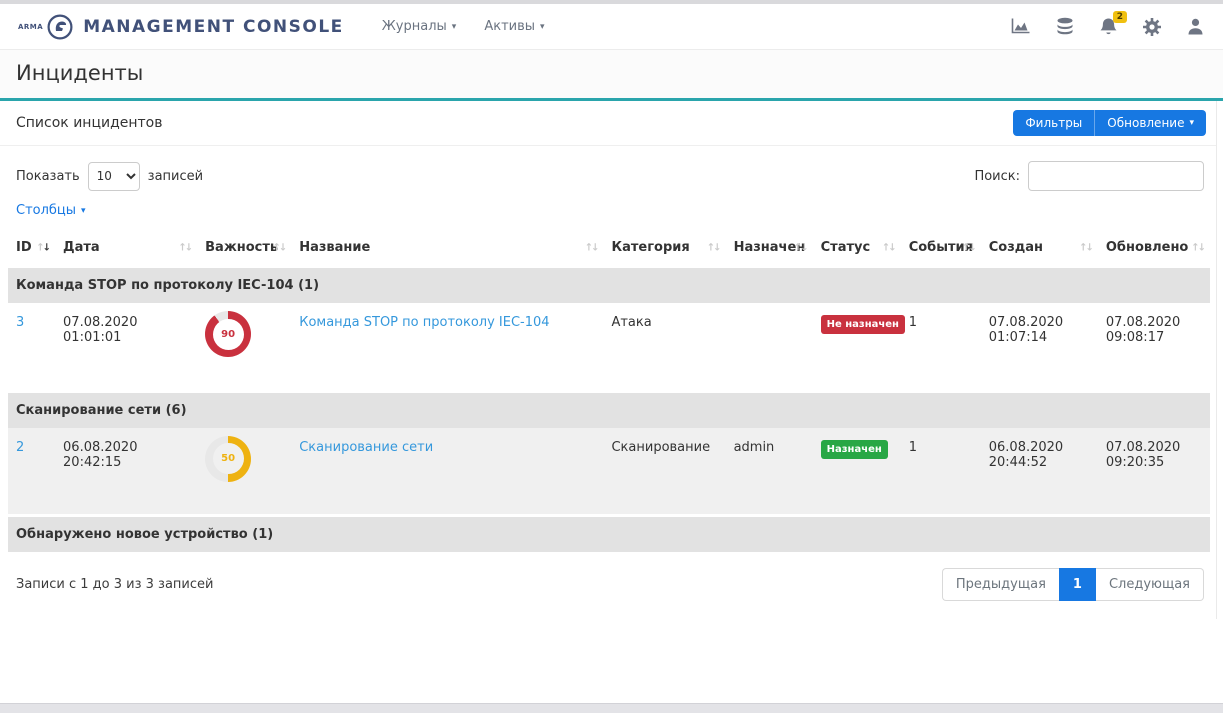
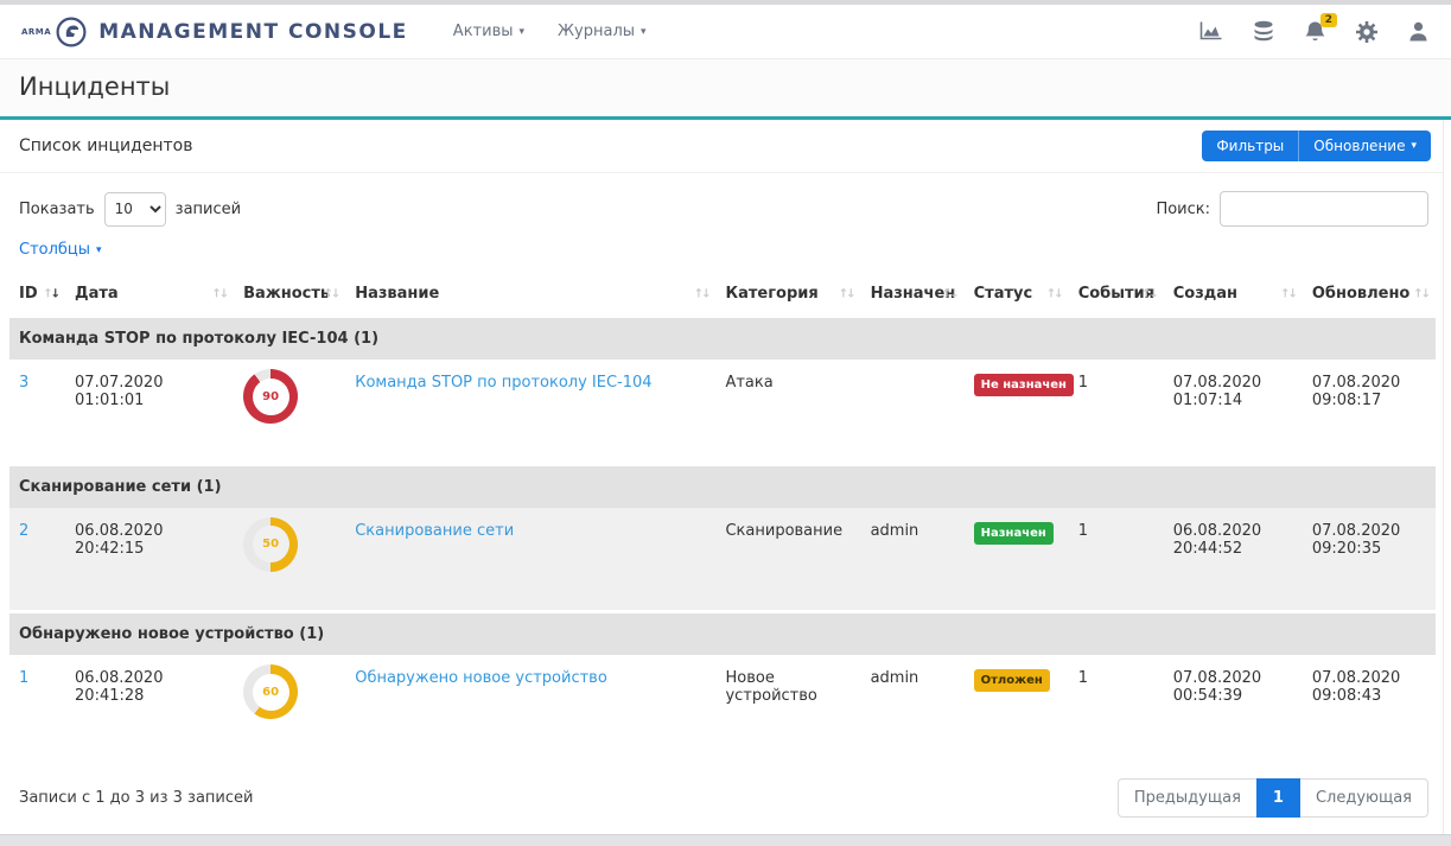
  ARMA
  MANAGEMENT CONSOLE
- Журналы
+ Активы
  ▾
- Активы
+ Журналы
  ▾
  2
  Инциденты
  Список инцидентов
  Фильтры
  Обновление
  ▾
  Показать
  10
  записей
  Поиск:
  Столбцы
  ▾
  ID	Дата	Важность	Название	Категория	Назначен	Статус	События	Создан	Обновлено
  Команда STOP по протоколу IEC-104 (1)
- 3	07.08.2020 01:01:01	90	Команда STOP по протоколу IEC-104	Атака		Не назначен	1	07.08.2020 01:07:14	07.08.2020 09:08:17
+ 3	07.07.2020 01:01:01	90	Команда STOP по протоколу IEC-104	Атака		Не назначен	1	07.08.2020 01:07:14	07.08.2020 09:08:17
- Сканирование сети (6)
+ Сканирование сети (1)
  2	06.08.2020 20:42:15	50	Сканирование сети	Сканирование	admin	Назначен	1	06.08.2020 20:44:52	07.08.2020 09:20:35
  Обнаружено новое устройство (1)
+ 1	06.08.2020 20:41:28	60	Обнаружено новое устройство	Новое устройство	admin	Отложен	1	07.08.2020 00:54:39	07.08.2020 09:08:43
  Записи с 1 до 3 из 3 записей
  Предыдущая
  1
  Следующая
